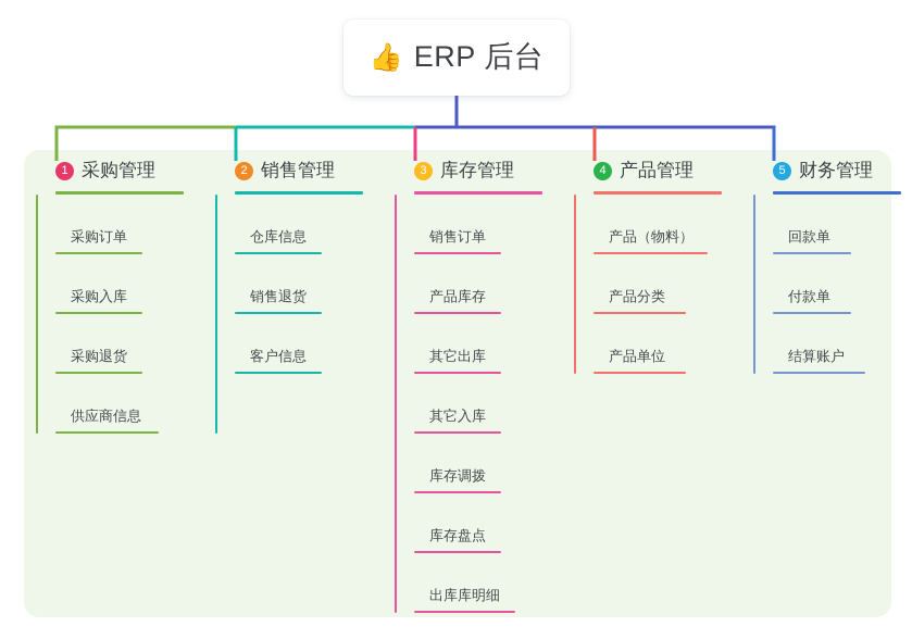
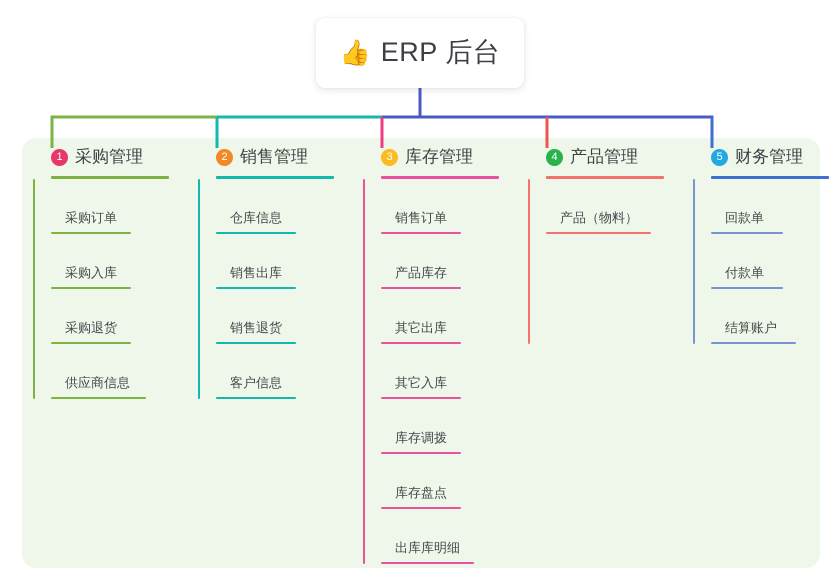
  👍
  ERP 后台
  1
  采购管理
  采购订单
  采购入库
  采购退货
  供应商信息
  2
  销售管理
  仓库信息
+ 销售出库
  销售退货
  客户信息
  3
  库存管理
  销售订单
  产品库存
  其它出库
  其它入库
  库存调拨
  库存盘点
  出库库明细
  4
  产品管理
  产品（物料）
- 产品分类
- 产品单位
  5
  财务管理
  回款单
  付款单
  结算账户
